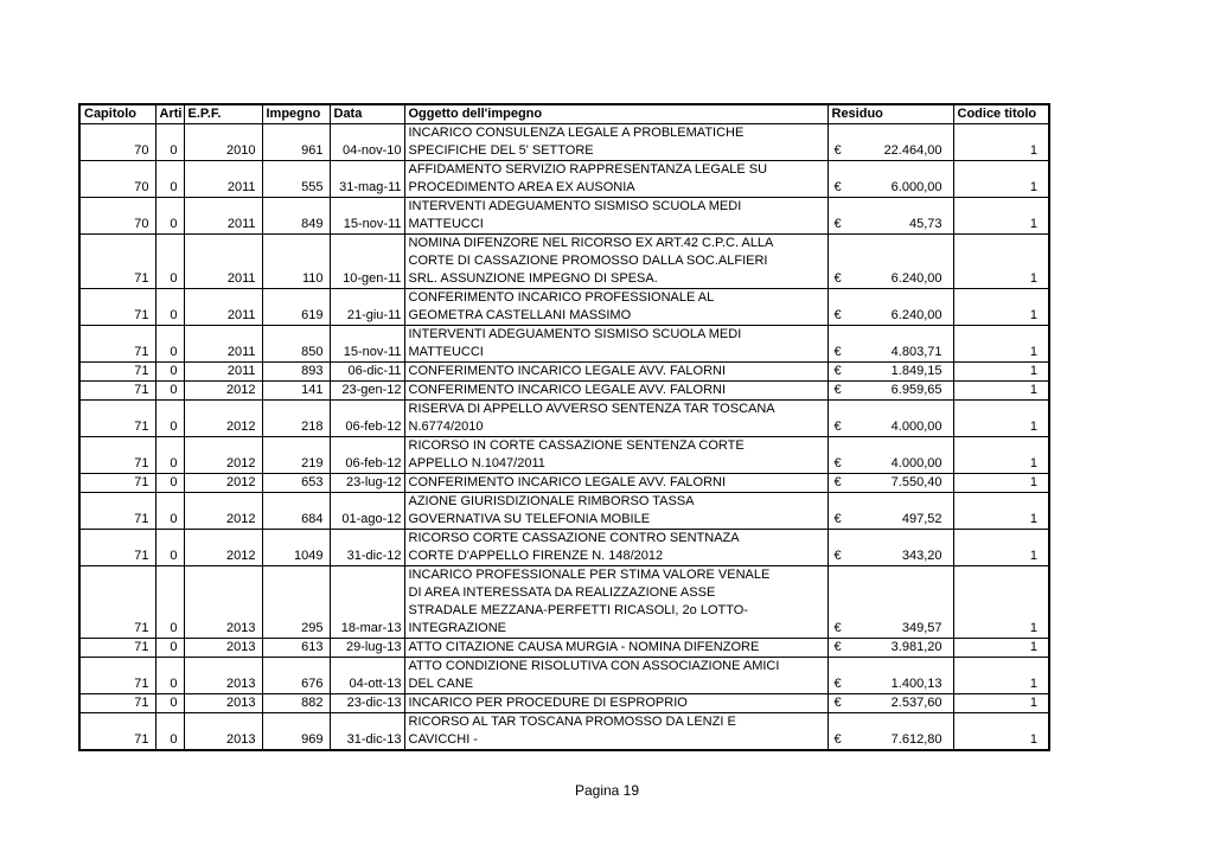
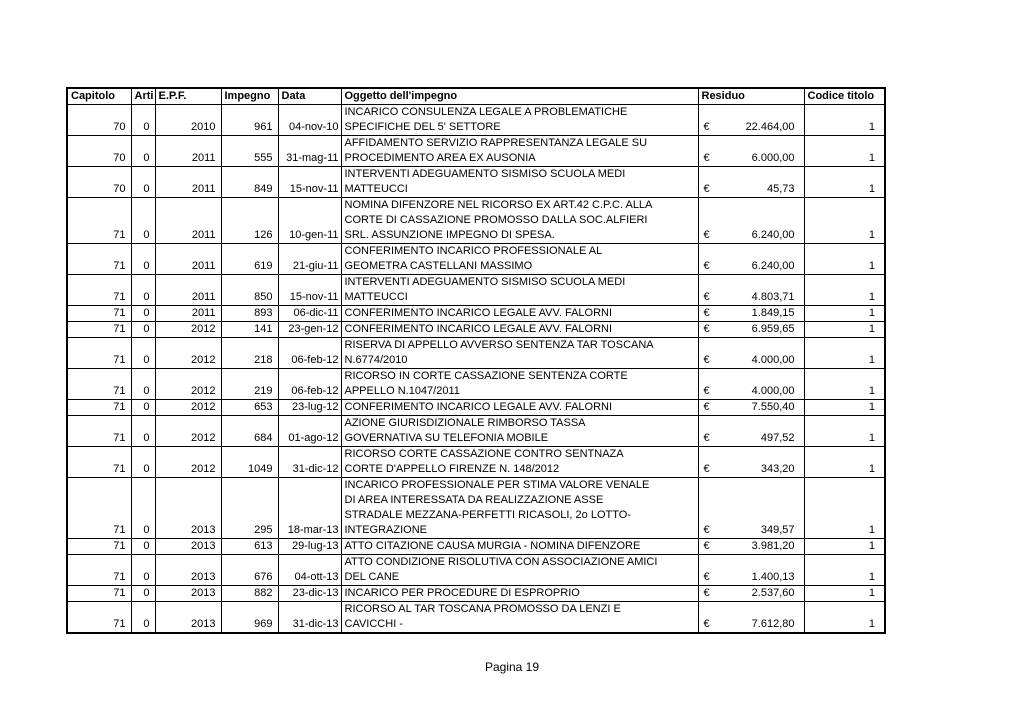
  Capitolo	Arti	E.P.F.	Impegno	Data	Oggetto dell'impegno	Residuo	Codice titolo
  70	0	2010	961	04-nov-10	INCARICO CONSULENZA LEGALE A PROBLEMATICHE SPECIFICHE DEL 5' SETTORE	€ 22.464,00	1
  70	0	2011	555	31-mag-11	AFFIDAMENTO SERVIZIO RAPPRESENTANZA LEGALE SU PROCEDIMENTO AREA EX AUSONIA	€ 6.000,00	1
  70	0	2011	849	15-nov-11	INTERVENTI ADEGUAMENTO SISMISO SCUOLA MEDI MATTEUCCI	€ 45,73	1
- 71	0	2011	110	10-gen-11	NOMINA DIFENZORE NEL RICORSO EX ART.42 C.P.C. ALLA CORTE DI CASSAZIONE PROMOSSO DALLA SOC.ALFIERI SRL. ASSUNZIONE IMPEGNO DI SPESA.	€ 6.240,00	1
+ 71	0	2011	126	10-gen-11	NOMINA DIFENZORE NEL RICORSO EX ART.42 C.P.C. ALLA CORTE DI CASSAZIONE PROMOSSO DALLA SOC.ALFIERI SRL. ASSUNZIONE IMPEGNO DI SPESA.	€ 6.240,00	1
  71	0	2011	619	21-giu-11	CONFERIMENTO INCARICO PROFESSIONALE AL GEOMETRA CASTELLANI MASSIMO	€ 6.240,00	1
  71	0	2011	850	15-nov-11	INTERVENTI ADEGUAMENTO SISMISO SCUOLA MEDI MATTEUCCI	€ 4.803,71	1
  71	0	2011	893	06-dic-11	CONFERIMENTO INCARICO LEGALE AVV. FALORNI	€ 1.849,15	1
  71	0	2012	141	23-gen-12	CONFERIMENTO INCARICO LEGALE AVV. FALORNI	€ 6.959,65	1
  71	0	2012	218	06-feb-12	RISERVA DI APPELLO AVVERSO SENTENZA TAR TOSCANA N.6774/2010	€ 4.000,00	1
  71	0	2012	219	06-feb-12	RICORSO IN CORTE CASSAZIONE SENTENZA CORTE APPELLO N.1047/2011	€ 4.000,00	1
  71	0	2012	653	23-lug-12	CONFERIMENTO INCARICO LEGALE AVV. FALORNI	€ 7.550,40	1
  71	0	2012	684	01-ago-12	AZIONE GIURISDIZIONALE RIMBORSO TASSA GOVERNATIVA SU TELEFONIA MOBILE	€ 497,52	1
  71	0	2012	1049	31-dic-12	RICORSO CORTE CASSAZIONE CONTRO SENTNAZA CORTE D'APPELLO FIRENZE N. 148/2012	€ 343,20	1
  71	0	2013	295	18-mar-13	INCARICO PROFESSIONALE PER STIMA VALORE VENALE DI AREA INTERESSATA DA REALIZZAZIONE ASSE STRADALE MEZZANA-PERFETTI RICASOLI, 2o LOTTO- INTEGRAZIONE	€ 349,57	1
  71	0	2013	613	29-lug-13	ATTO CITAZIONE CAUSA MURGIA - NOMINA DIFENZORE	€ 3.981,20	1
  71	0	2013	676	04-ott-13	ATTO CONDIZIONE RISOLUTIVA CON ASSOCIAZIONE AMICI DEL CANE	€ 1.400,13	1
  71	0	2013	882	23-dic-13	INCARICO PER PROCEDURE DI ESPROPRIO	€ 2.537,60	1
  71	0	2013	969	31-dic-13	RICORSO AL TAR TOSCANA PROMOSSO DA LENZI E CAVICCHI -	€ 7.612,80	1
  Pagina 19
